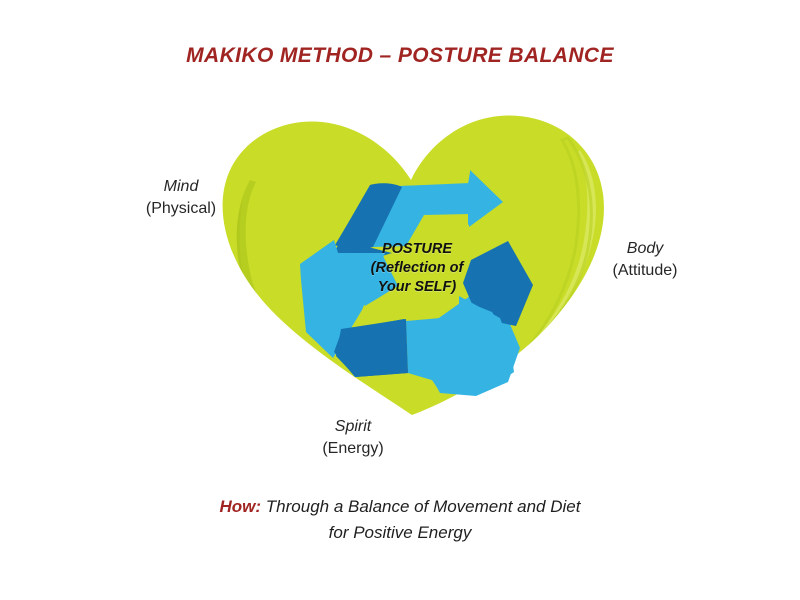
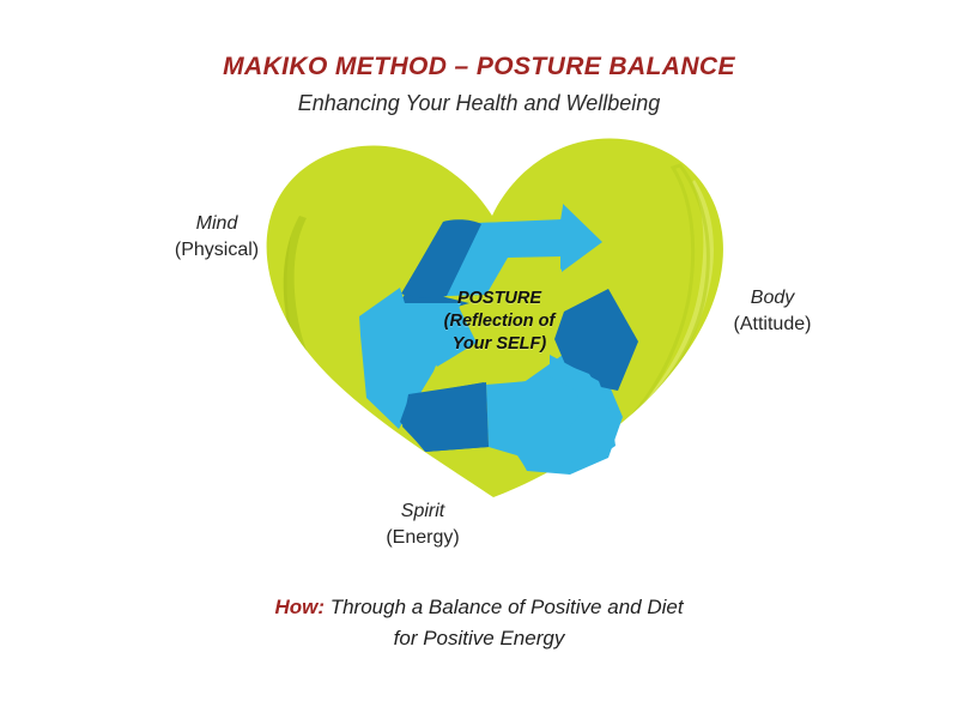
  MAKIKO METHOD – POSTURE BALANCE
+ Enhancing Your Health and Wellbeing
  POSTURE
  (Reflection of
  Your SELF)
  Mind
  (Physical)
  Body
  (Attitude)
  Spirit
  (Energy)
- How: Through a Balance of Movement and Diet
+ How: Through a Balance of Positive and Diet
  for Positive Energy
